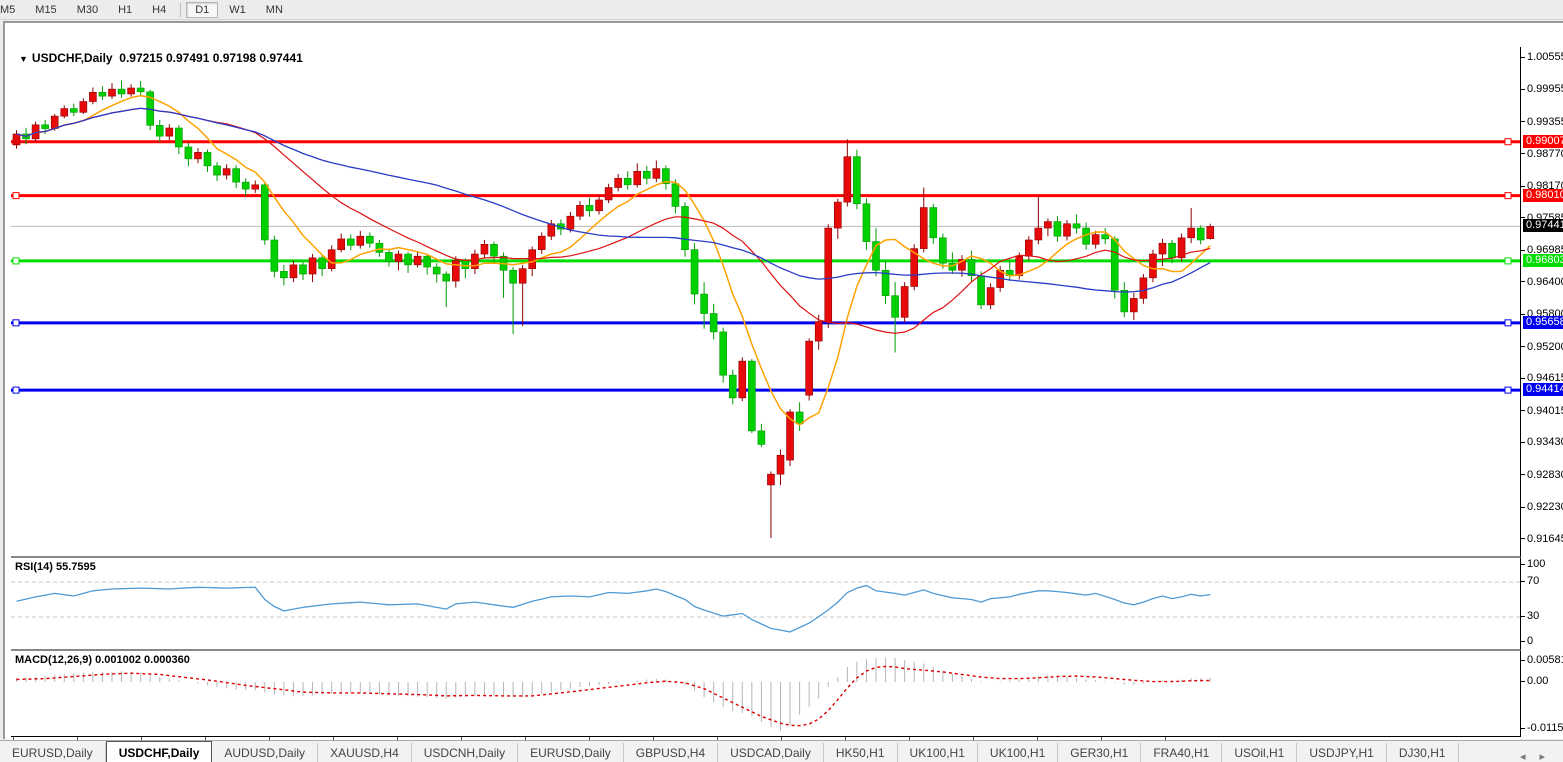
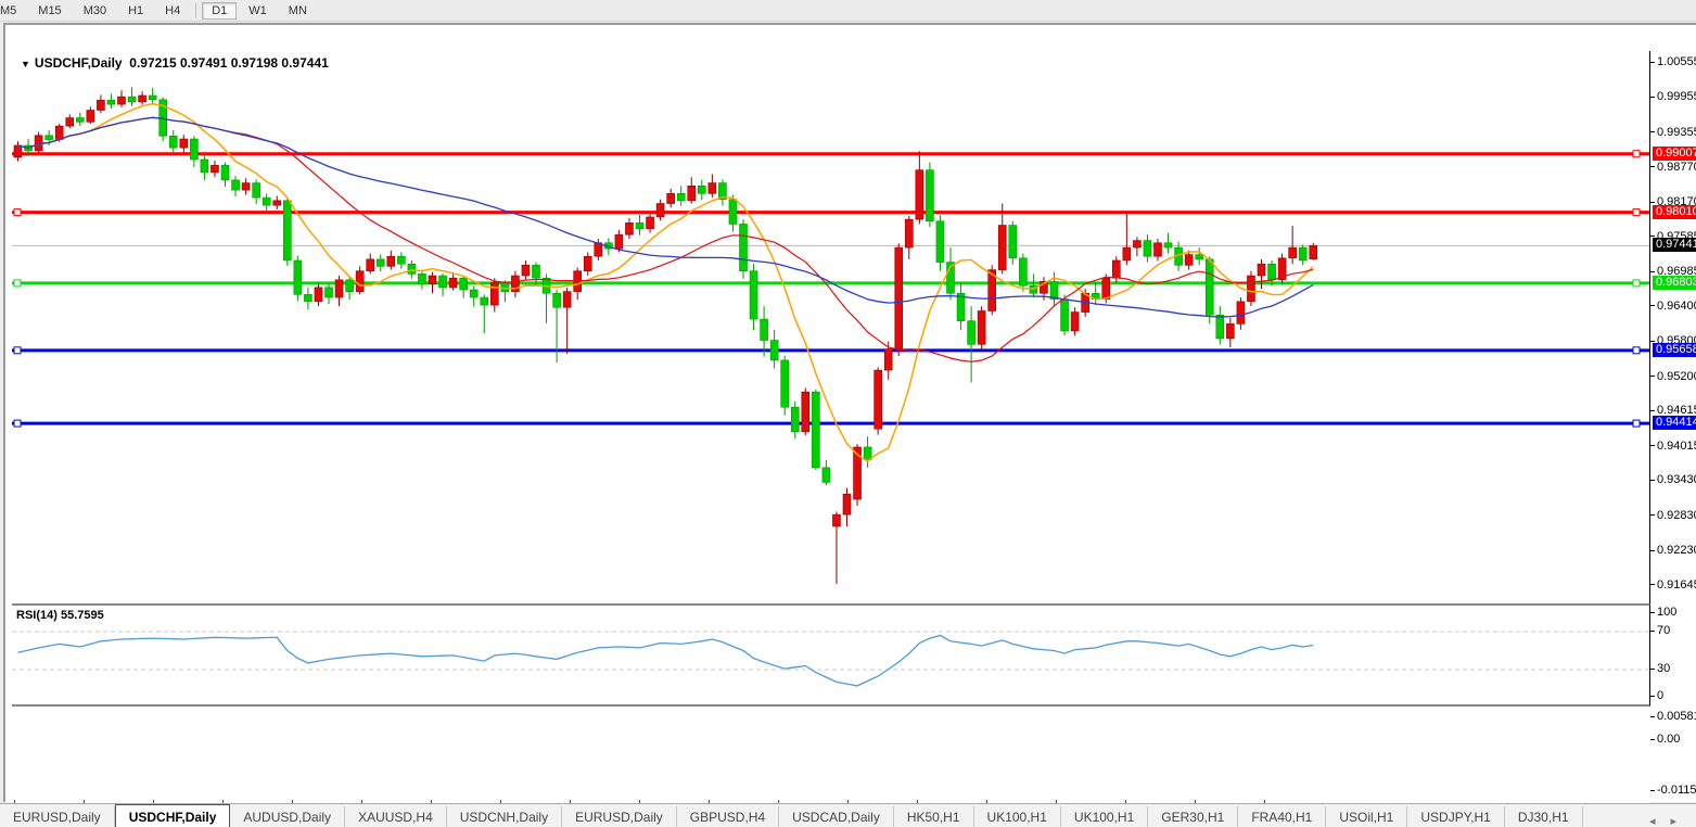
  M5
  M15
  M30
  H1
  H4
  D1
  W1
  MN
  ▼ USDCHF,Daily 0.97215 0.97491 0.97198 0.97441
  RSI(14) 55.7595
- MACD(12,26,9) 0.001002 0.000360
  1.0055
  0.9995
  0.9935
  0.9877
  0.9817
  0.9758
  0.9698
  0.9640
  0.9580
  0.9520
  0.9461
  0.9401
  0.9343
  0.9283
  0.9223
  0.9164
  0.9900
  0.9801
  0.9680
  0.9565
  0.9441
  0.9744
  100
  70
  30
  0
  0.0058
  0.00
  -0.0115
  EURUSD,Daily
  USDCHF,Daily
  AUDUSD,Daily
  XAUUSD,H4
  USDCNH,Daily
  EURUSD,Daily
  GBPUSD,H4
  USDCAD,Daily
  HK50,H1
  UK100,H1
  UK100,H1
  GER30,H1
  FRA40,H1
  USOil,H1
  USDJPY,H1
  DJ30,H1
  ◂
  ▸
